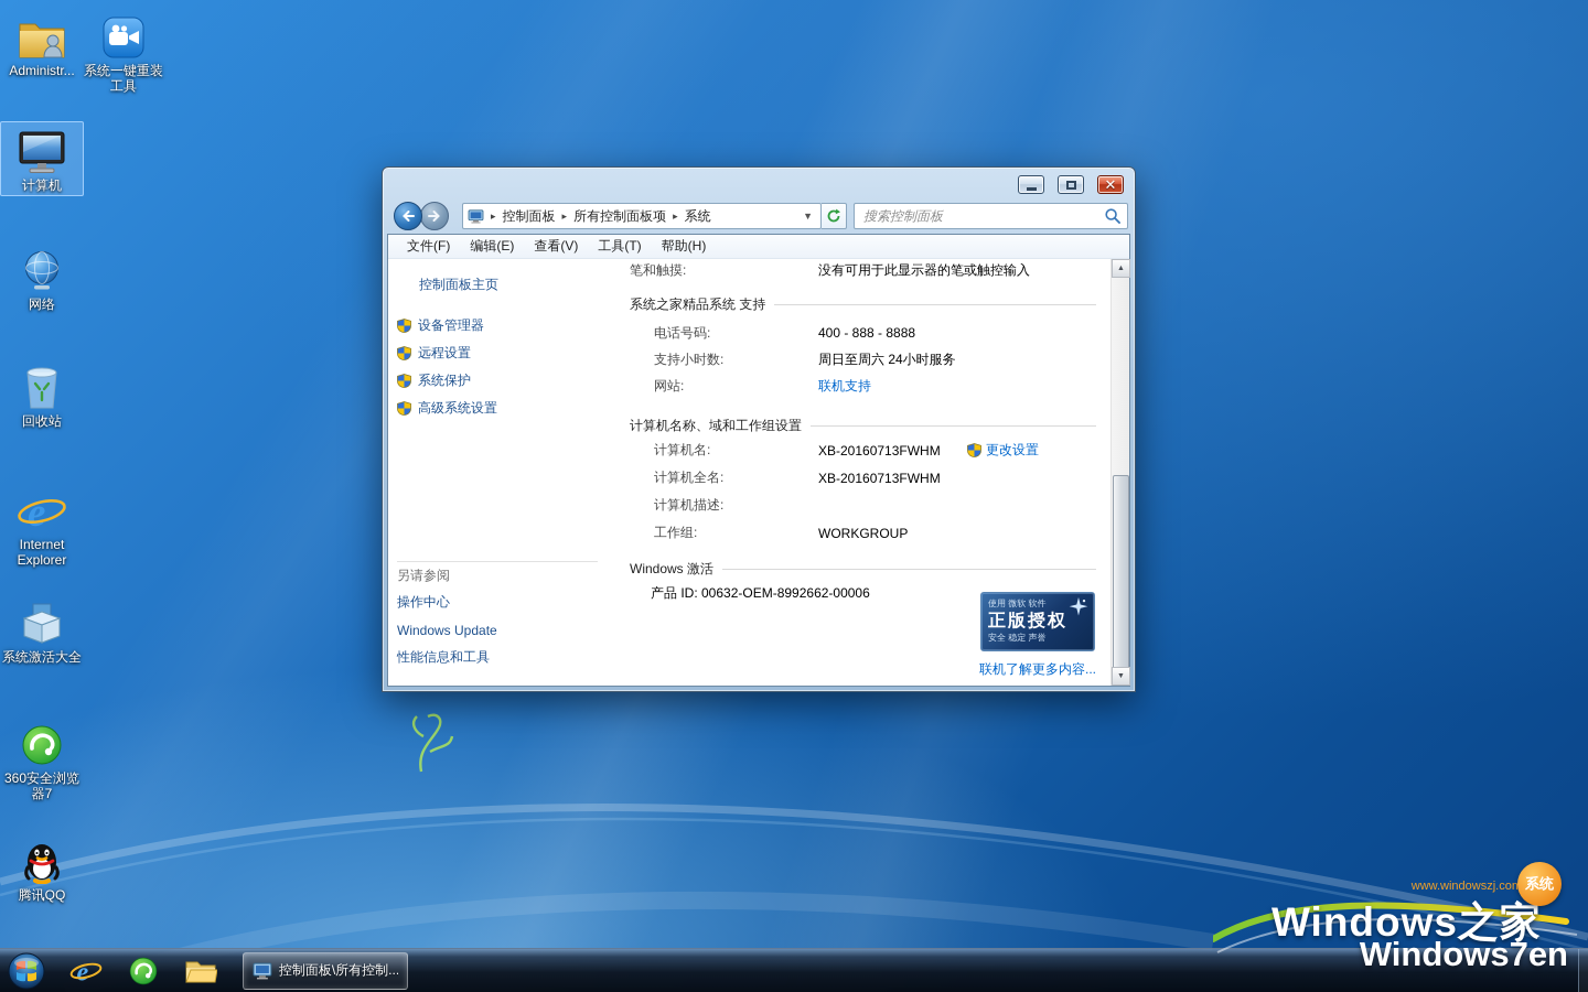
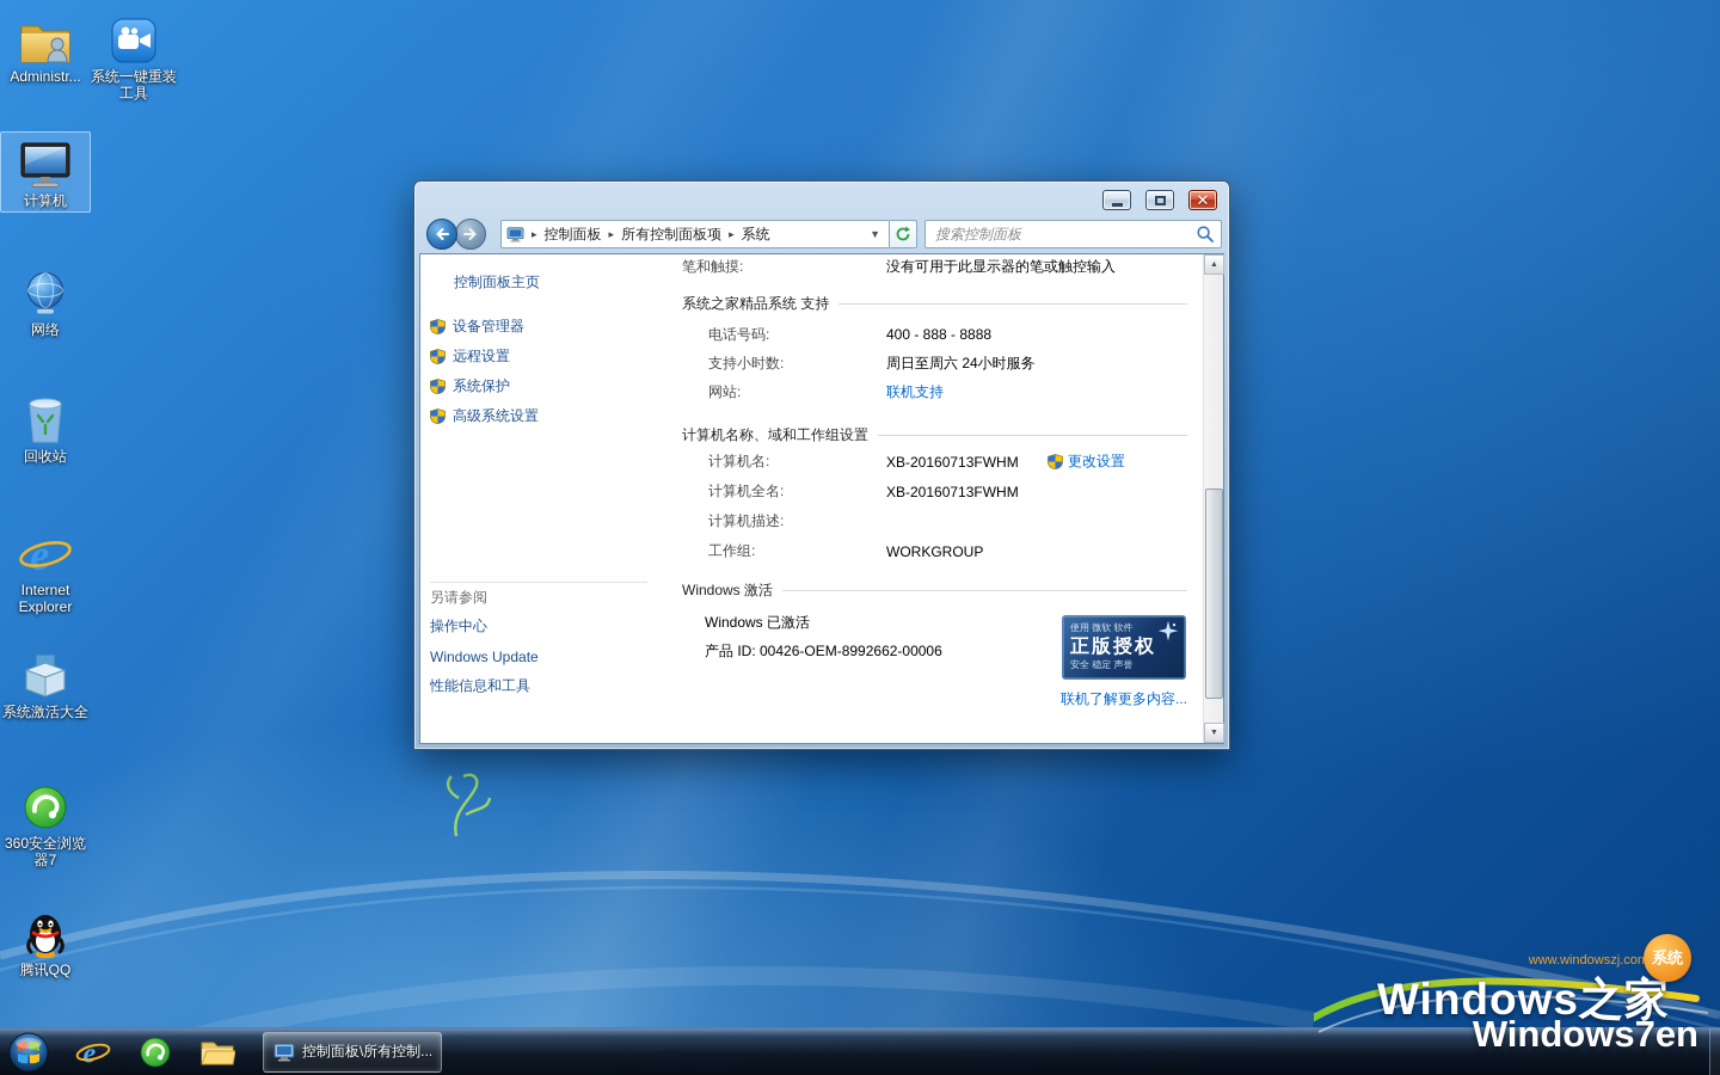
  Administr...
  系统一键重装工具
  计算机
  网络
  回收站
  e
  Internet Explorer
  系统激活大全
  360安全浏览器7
  腾讯QQ
  ✕
  ▸
  控制面板
  ▸
  所有控制面板项
  ▸
  系统
  ▼
  搜索控制面板
- 文件(F)
- 编辑(E)
- 查看(V)
- 工具(T)
- 帮助(H)
  控制面板主页
  设备管理器
  远程设置
  系统保护
  高级系统设置
  另请参阅
  操作中心
  Windows Update
  性能信息和工具
  笔和触摸:
  没有可用于此显示器的笔或触控输入
  系统之家精品系统 支持
  电话号码:
  400 - 888 - 8888
  支持小时数:
  周日至周六 24小时服务
  网站:
  联机支持
  计算机名称、域和工作组设置
  计算机名:
  XB-20160713FWHM
  更改设置
  计算机全名:
  XB-20160713FWHM
  计算机描述:
  工作组:
  WORKGROUP
  Windows 激活
+ Windows 已激活
- 产品 ID: 00632-OEM-8992662-00006
+ 产品 ID: 00426-OEM-8992662-00006
  使用 微软 软件
  正版授权
  安全 稳定 声誉
  联机了解更多内容...
  e
  控制面板\所有控制...
  www.windowszj.co
  Windows之家
  Windows7en
  系统
